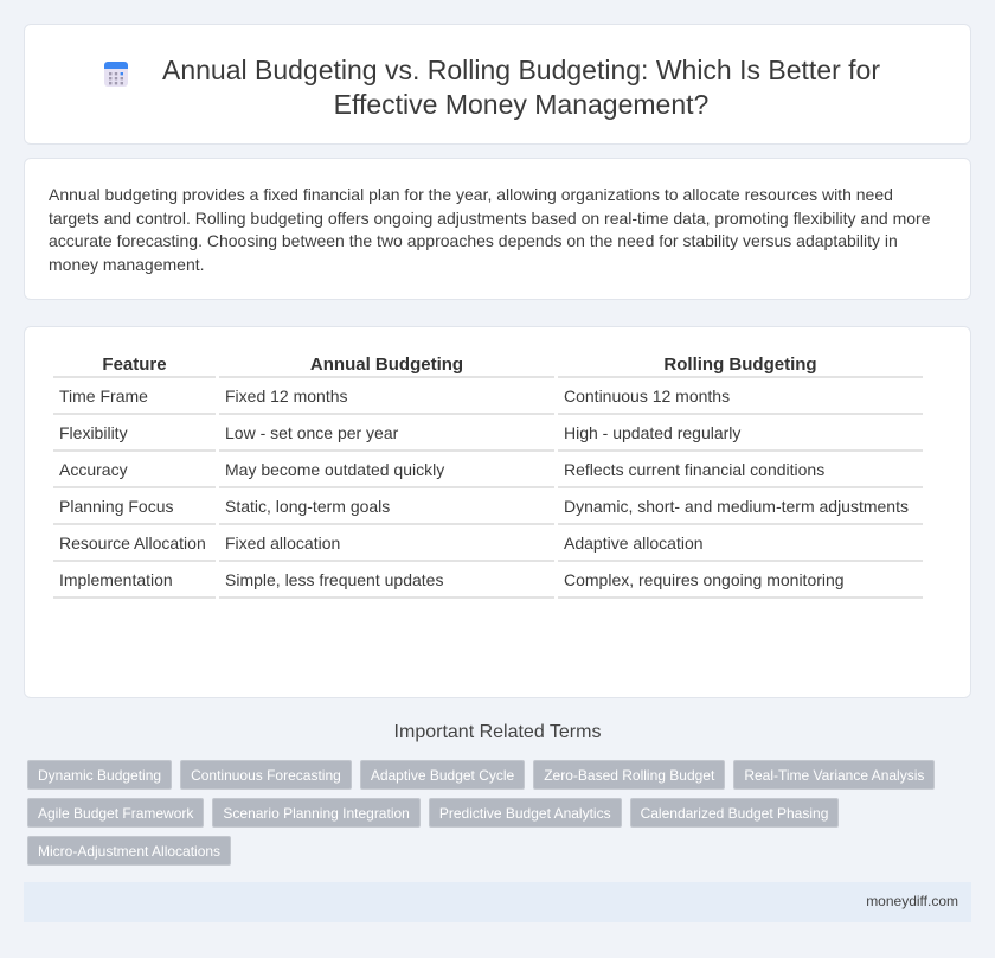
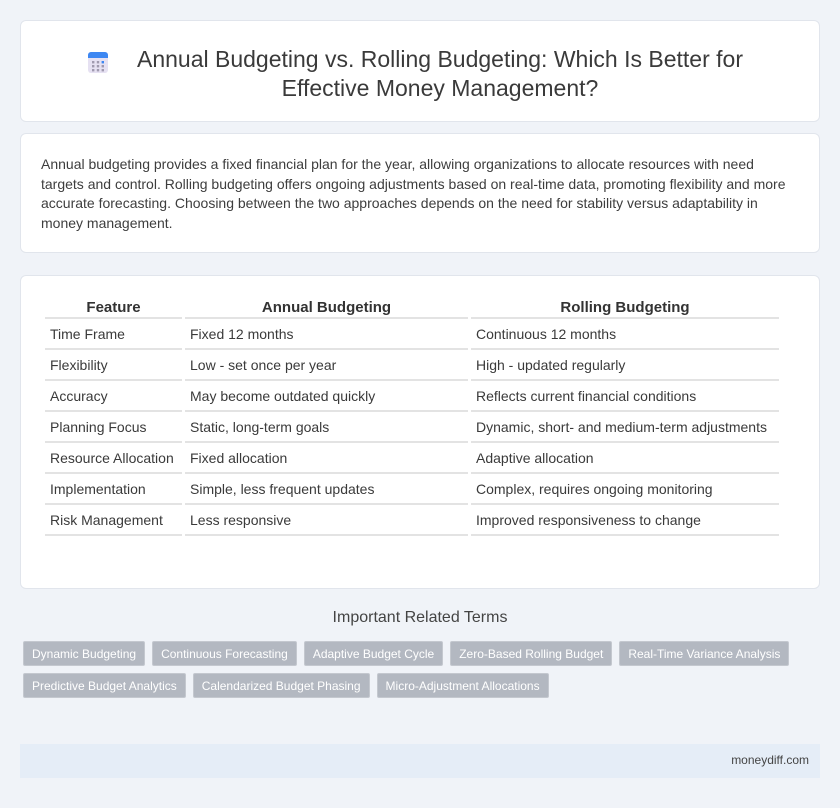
  Annual Budgeting vs. Rolling Budgeting: Which Is Better for Effective Money Management?
  Annual budgeting provides a fixed financial plan for the year, allowing organizations to allocate resources with need targets and control. Rolling budgeting offers ongoing adjustments based on real-time data, promoting flexibility and more accurate forecasting. Choosing between the two approaches depends on the need for stability versus adaptability in money management.
  Feature	Annual Budgeting	Rolling Budgeting
  Time Frame	Fixed 12 months	Continuous 12 months
  Flexibility	Low - set once per year	High - updated regularly
  Accuracy	May become outdated quickly	Reflects current financial conditions
  Planning Focus	Static, long-term goals	Dynamic, short- and medium-term adjustments
  Resource Allocation	Fixed allocation	Adaptive allocation
  Implementation	Simple, less frequent updates	Complex, requires ongoing monitoring
+ Risk Management	Less responsive	Improved responsiveness to change
  Important Related Terms
  Dynamic Budgeting
  Continuous Forecasting
  Adaptive Budget Cycle
  Zero-Based Rolling Budget
  Real-Time Variance Analysis
- Agile Budget Framework
- Scenario Planning Integration
  Predictive Budget Analytics
  Calendarized Budget Phasing
  Micro-Adjustment Allocations
  moneydiff.com
